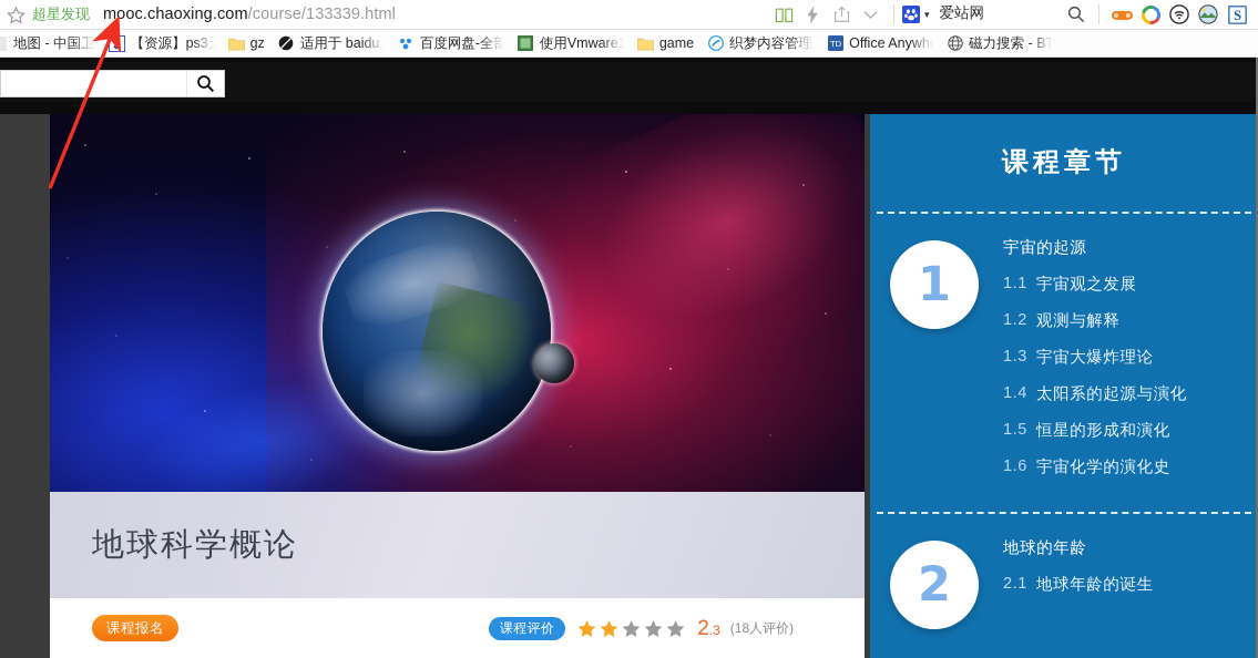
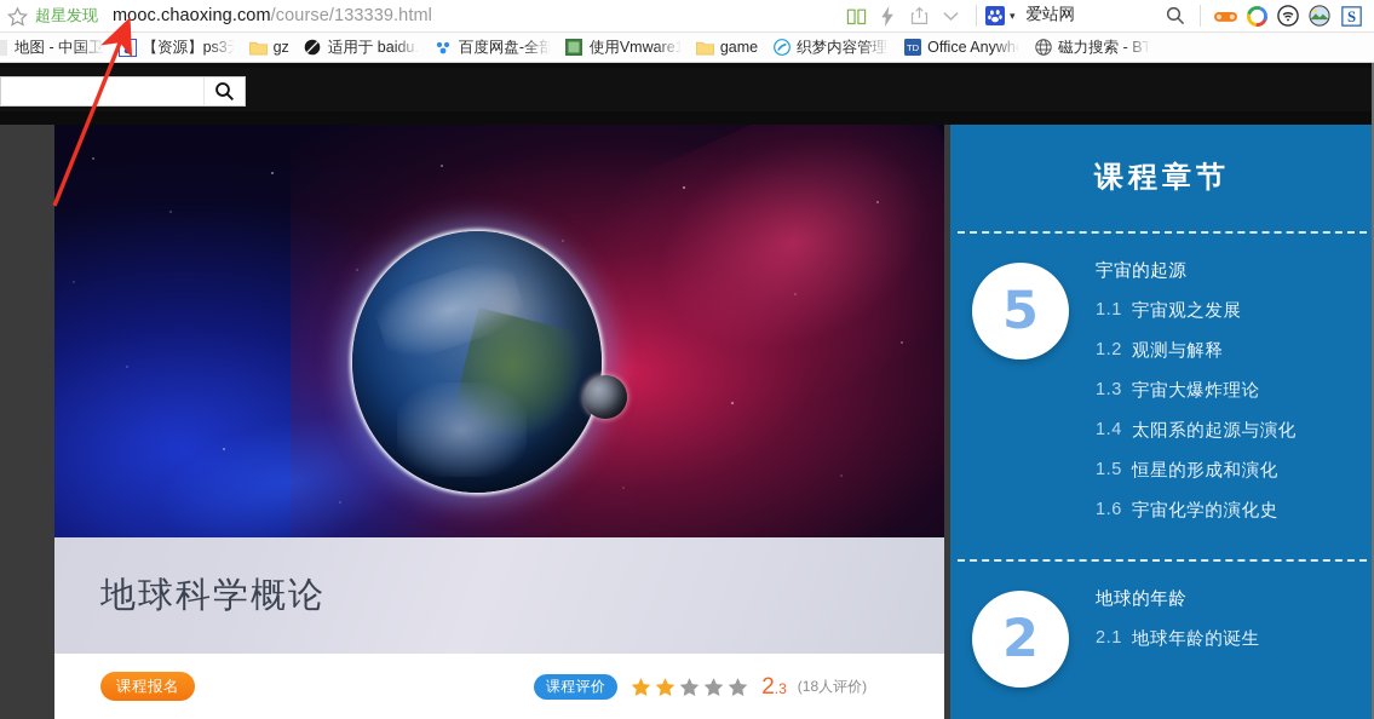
  超星发现
  mooc.chaoxing.com/course/133339.html
  ▾
  爱站网
  S
  地图 - 中国卫
  【资源】ps3
  gz
  适用于 baidu.
  百度网盘-全部
  使用Vmware1
  game
  织梦内容管理
  TD
  Office Anywh
  磁力搜索 - BT
  地球科学概论
  课程报名
  课程评价
  2
  .3
  (18人评价)
  课程章节
- 1
+ 5
  宇宙的起源
  1.1
  宇宙观之发展
  1.2
  观测与解释
  1.3
  宇宙大爆炸理论
  1.4
  太阳系的起源与演化
  1.5
  恒星的形成和演化
  1.6
  宇宙化学的演化史
  2
  地球的年龄
  2.1
  地球年龄的诞生
